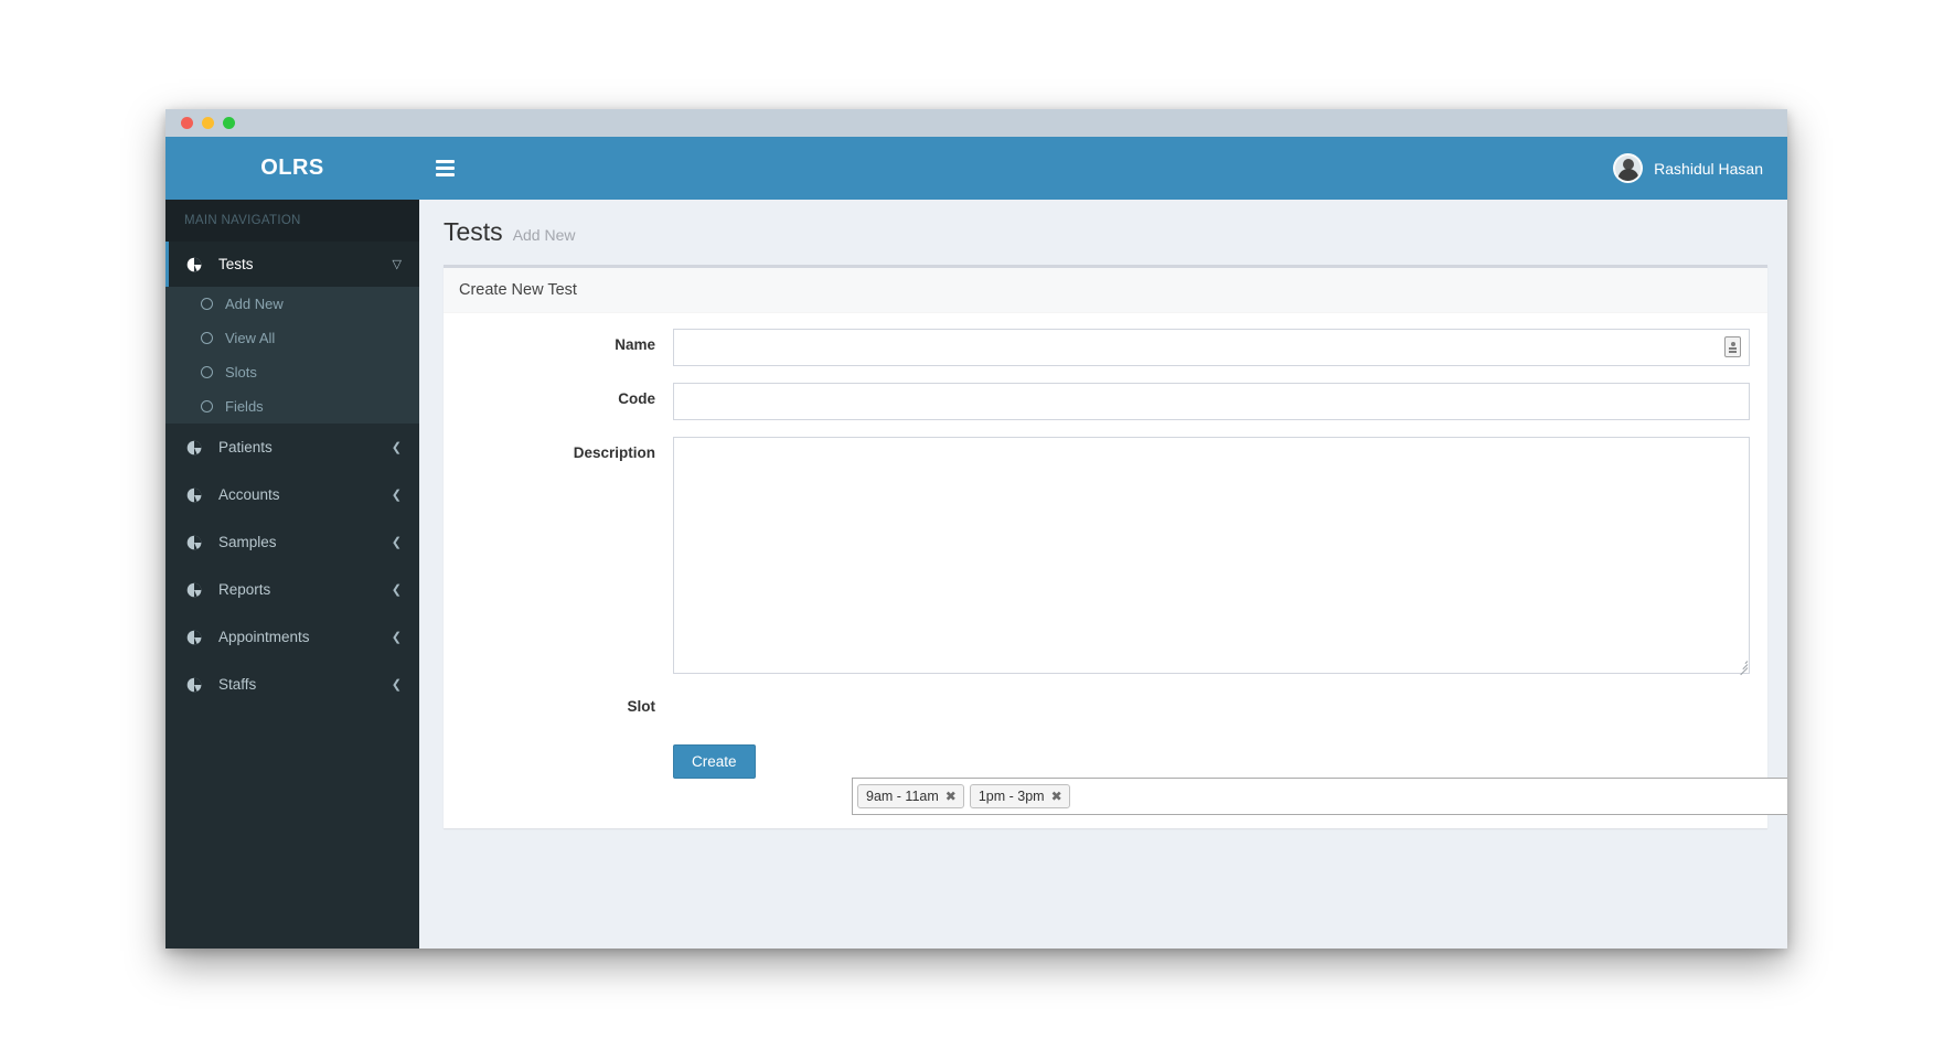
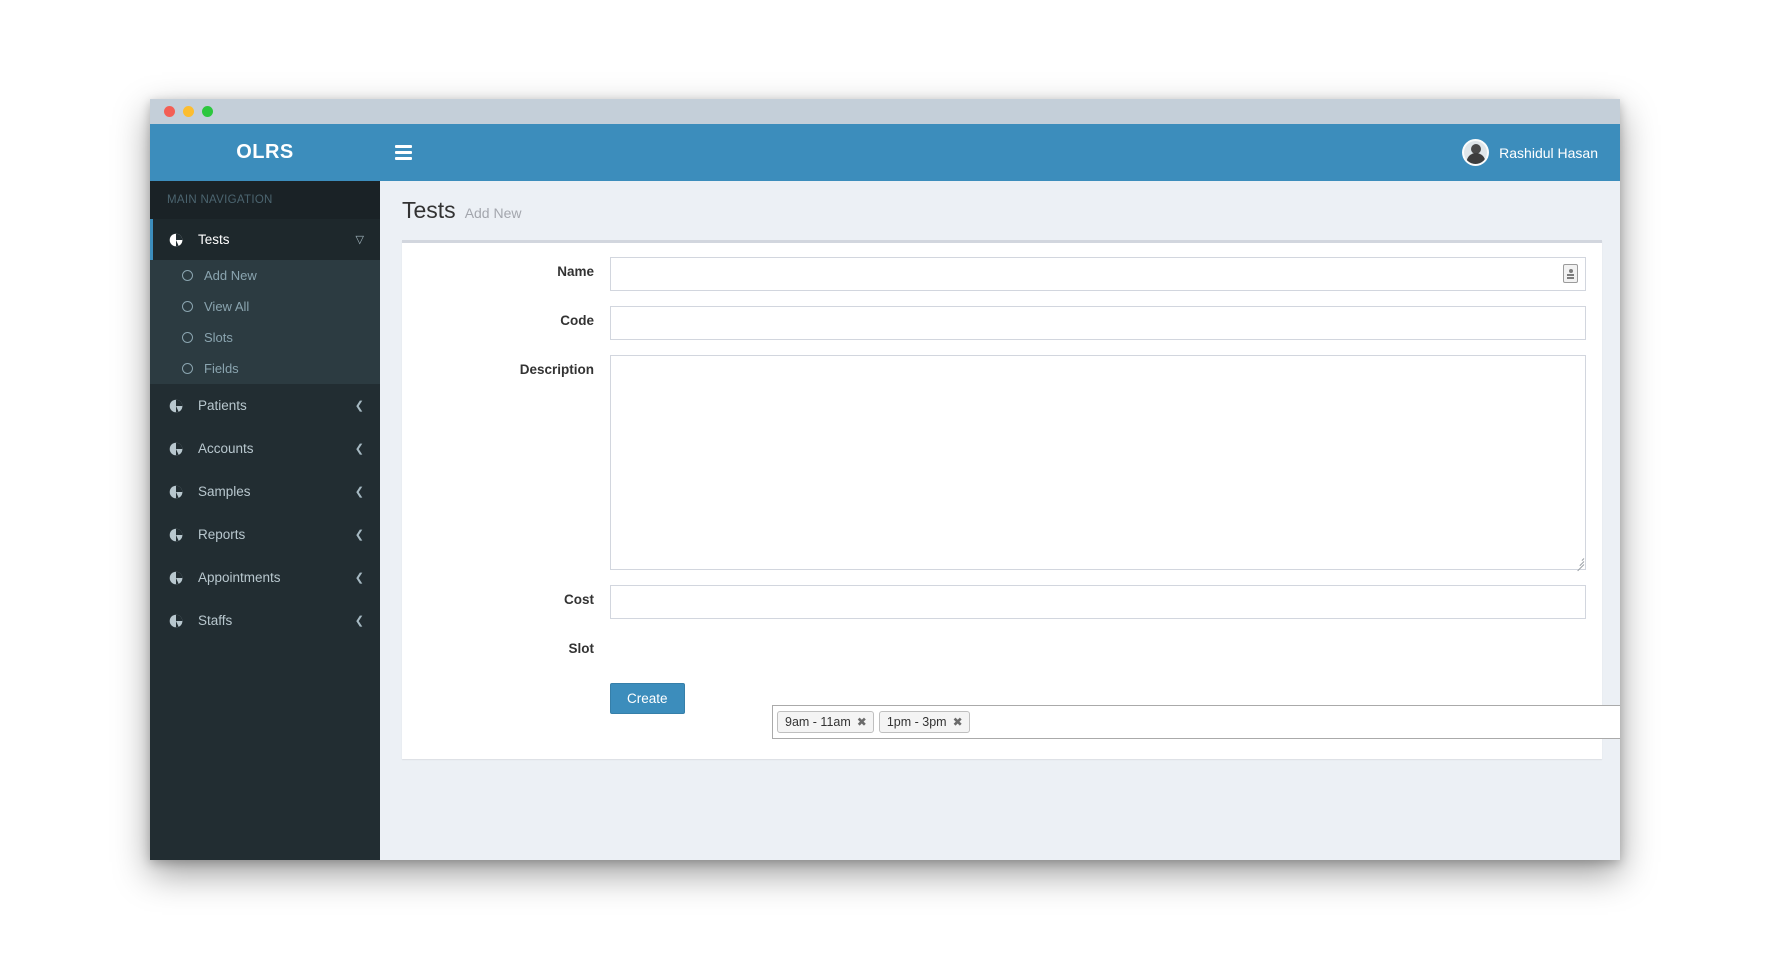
  OLRS
  MAIN NAVIGATION
  Tests
  ▽
  Add New
  View All
  Slots
  Fields
  Patients
  ❮
  Accounts
  ❮
  Samples
  ❮
  Reports
  ❮
  Appointments
  ❮
  Staffs
  ❮
  Rashidul Hasan
  Tests
  Add New
- Create New Test
  Name
  Code
  Description
+ Cost
  Slot
  Create
  9am - 11am
  ✖
  1pm - 3pm
  ✖
